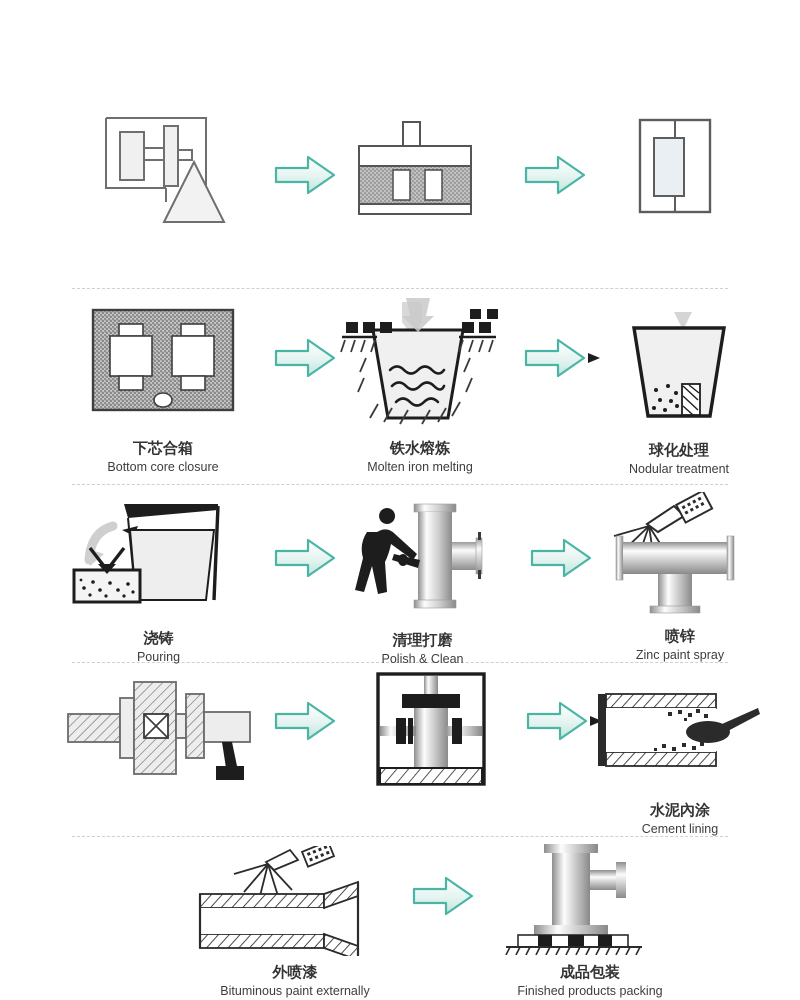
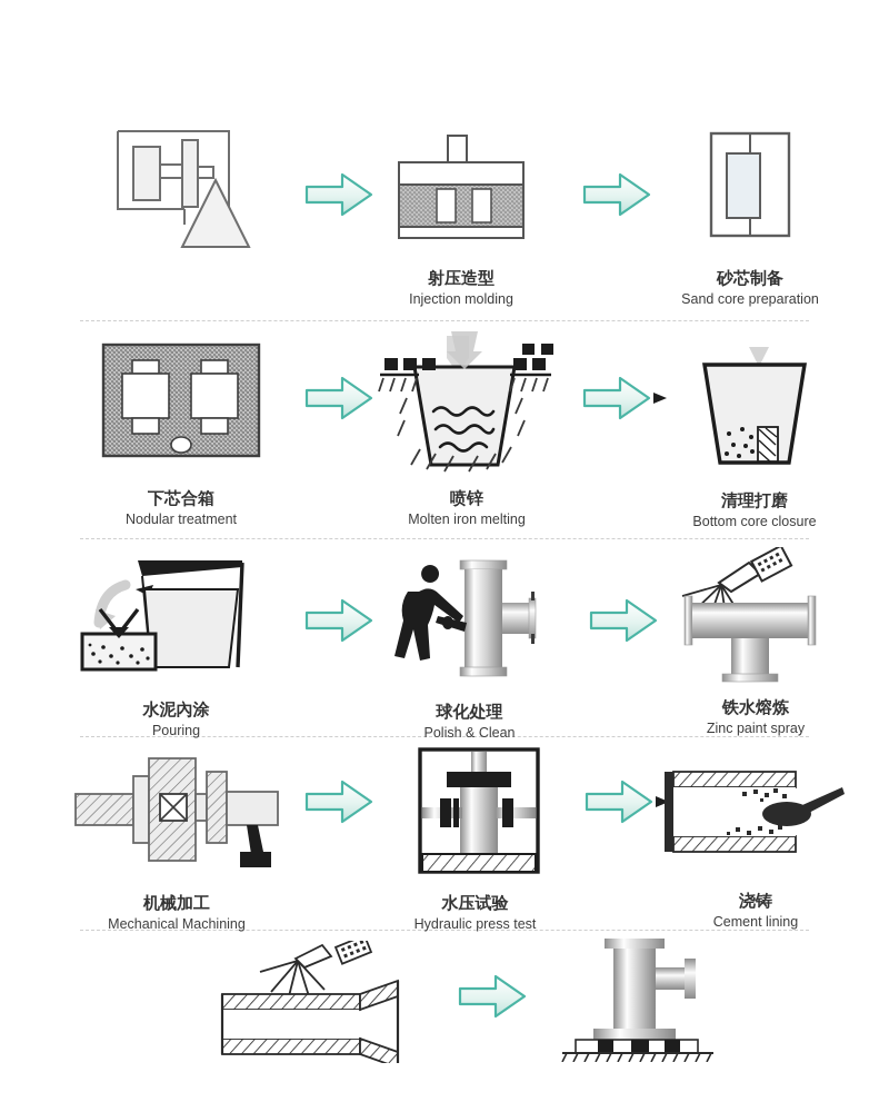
+ 射压造型
+ Injection molding
+ 砂芯制备
+ Sand core preparation
  下芯合箱
- Bottom core closure
+ Nodular treatment
- 铁水熔炼
+ 喷锌
  Molten iron melting
- 球化处理
+ 清理打磨
- Nodular treatment
+ Bottom core closure
- 浇铸
+ 水泥內涂
  Pouring
- 清理打磨
+ 球化处理
  Polish & Clean
- 喷锌
+ 铁水熔炼
  Zinc paint spray
+ 机械加工
+ Mechanical Machining
+ 水压试验
+ Hydraulic press test
- 水泥內涂
+ 浇铸
  Cement lining
- 外喷漆
- Bituminous paint externally
- 成品包装
- Finished products packing
